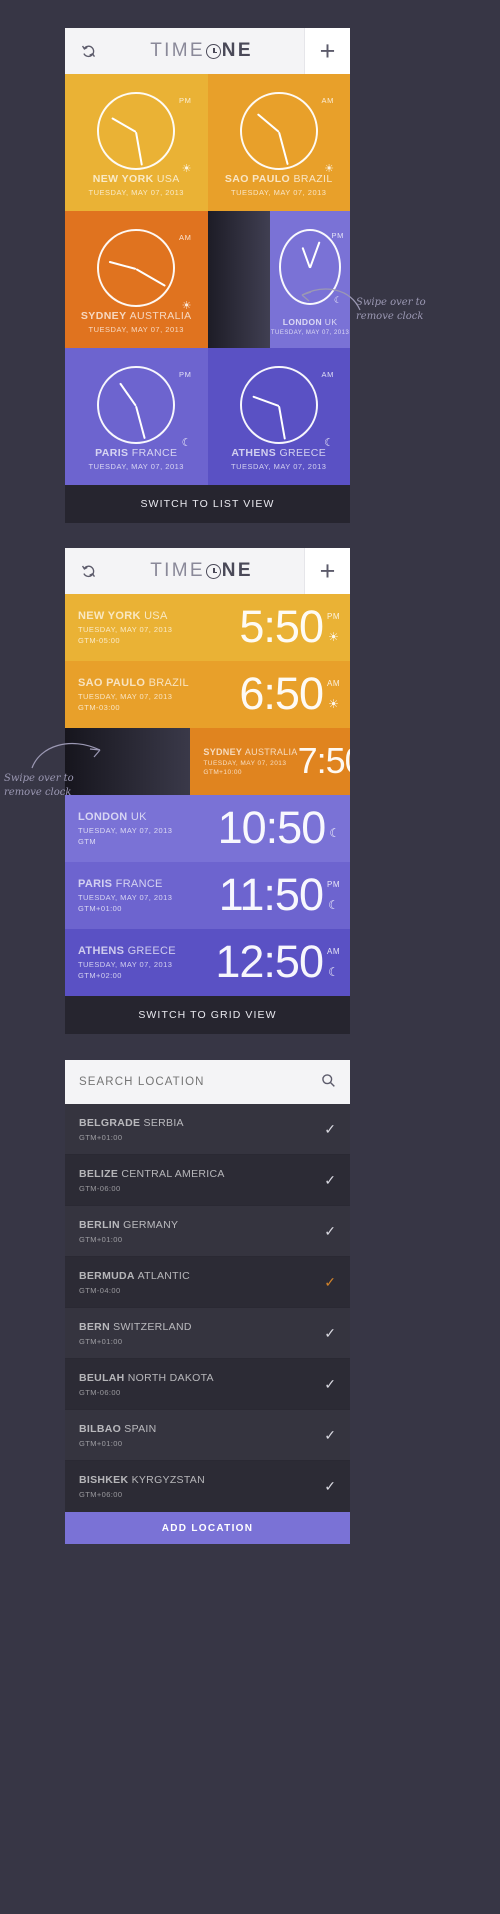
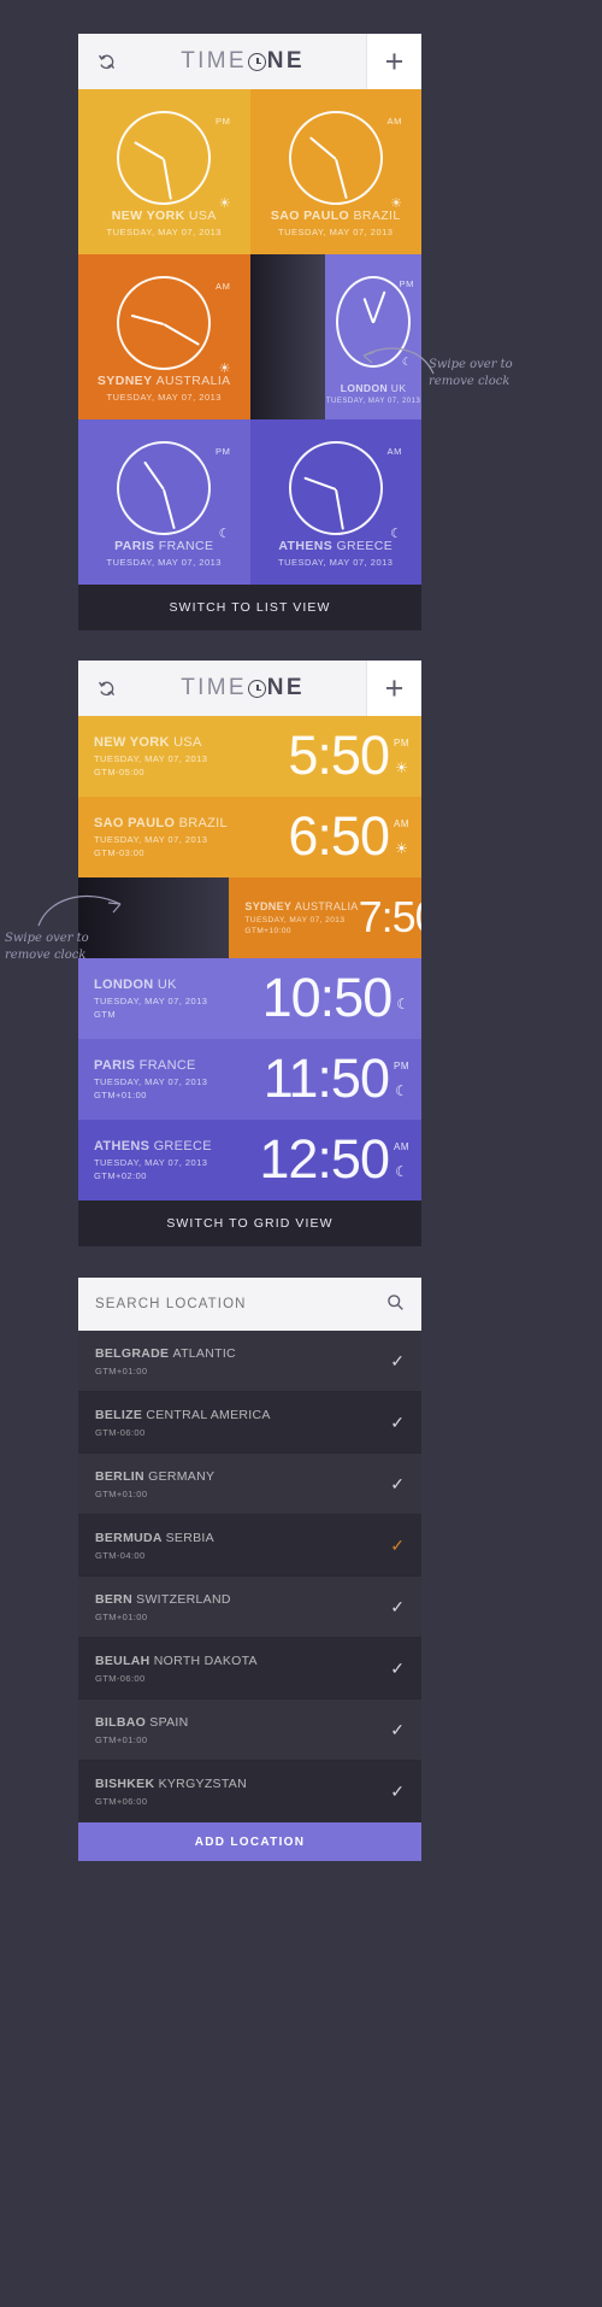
  TIME
  NE
  +
  PM
  ☀
  NEW YORK USA
  TUESDAY, MAY 07, 2013
  AM
  ☀
  SAO PAULO BRAZIL
  TUESDAY, MAY 07, 2013
  AM
  ☀
  SYDNEY AUSTRALIA
  TUESDAY, MAY 07, 2013
  PM
  ☾
  LONDON UK
  PM
  ☾
  PARIS FRANCE
  TUESDAY, MAY 07, 2013
  AM
  ☾
  ATHENS GREECE
  TUESDAY, MAY 07, 2013
  SWITCH TO LIST VIEW
  Swipe over to
  remove clock
  TIME
  NE
  +
  NEW YORK USA
  TUESDAY, MAY 07, 2013
  GTM-05:00
  5:50
  PM
  ☀
  SAO PAULO BRAZIL
  TUESDAY, MAY 07, 2013
  GTM-03:00
  6:50
  AM
  ☀
  SYDNEY AUSTRALIA
  7:5
  LONDON UK
  TUESDAY, MAY 07, 2013
  GTM
  10:50
  ☾
  PARIS FRANCE
  TUESDAY, MAY 07, 2013
  GTM+01:00
  11:50
  PM
  ☾
  ATHENS GREECE
  TUESDAY, MAY 07, 2013
  GTM+02:00
  12:50
  AM
  ☾
  SWITCH TO GRID VIEW
  Swipe over to
  remove clock
  SEARCH LOCATION
- BELGRADE SERBIA
+ BELGRADE ATLANTIC
  GTM+01:00
  ✓
  BELIZE CENTRAL AMERICA
  GTM-06:00
  ✓
  BERLIN GERMANY
  GTM+01:00
  ✓
- BERMUDA ATLANTIC
+ BERMUDA SERBIA
  GTM-04:00
  ✓
  BERN SWITZERLAND
  GTM+01:00
  ✓
  BEULAH NORTH DAKOTA
  GTM-06:00
  ✓
  BILBAO SPAIN
  GTM+01:00
  ✓
  BISHKEK KYRGYZSTAN
  GTM+06:00
  ✓
  ADD LOCATION
